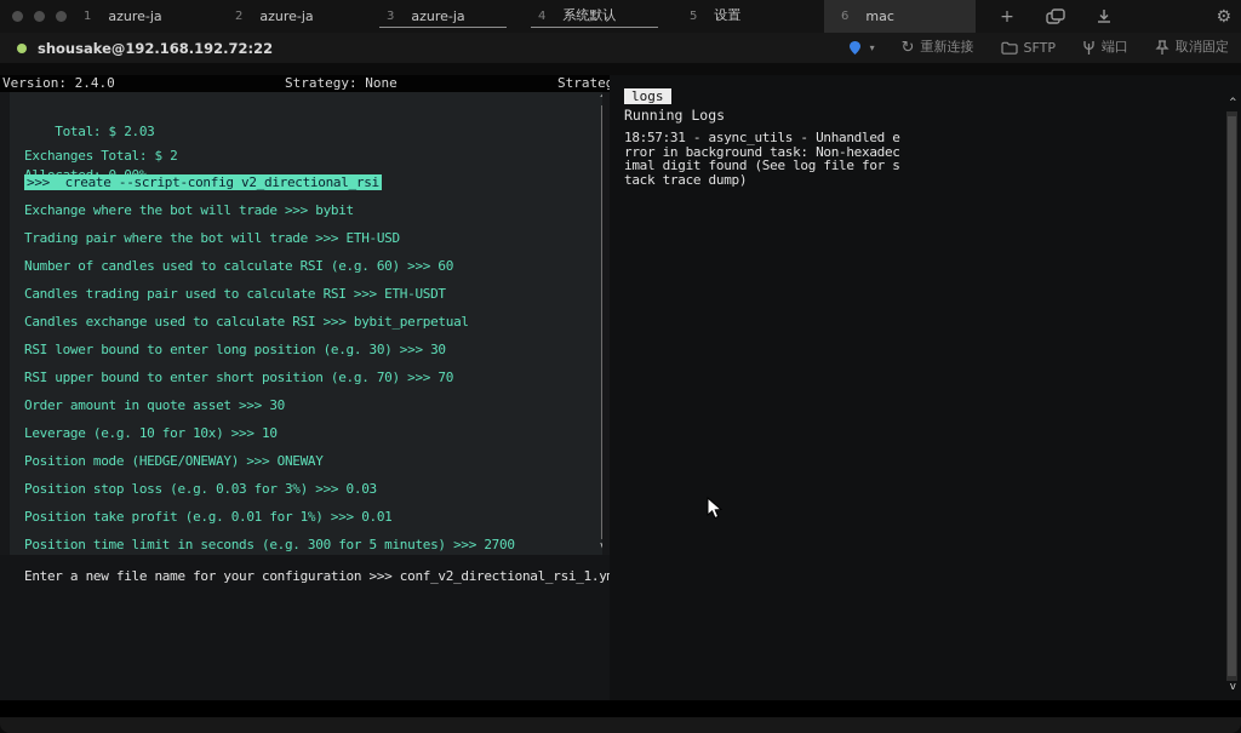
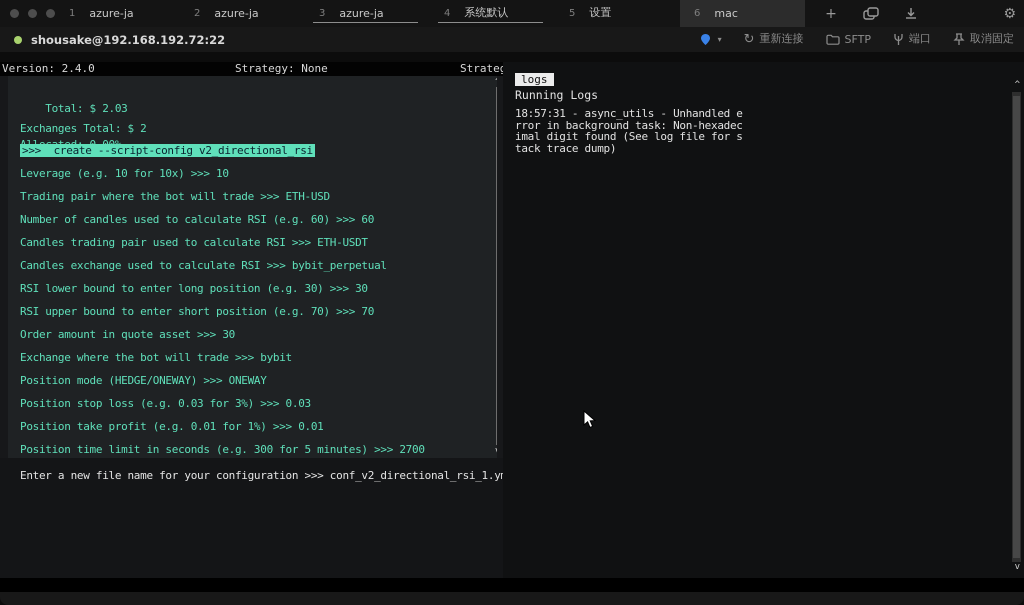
  1
  azure-ja
  2
  azure-ja
  3
  azure-ja
  4
  系统默认
  5
  设置
  6
  mac
  +
  ⚙
  shousake@192.168.192.72:22
  ▾
  ↻
  重新连接
  SFTP
  端口
  取消固定
  Version: 2.4.0
  Strategy: None
  Total: $ 2.03
  Exchanges Total: $ 2
  >>> create --script-config v2_directional_rsi
- Exchange where the bot will trade >>> bybit
+ Leverage (e.g. 10 for 10x) >>> 10
  Trading pair where the bot will trade >>> ETH-USD
  Number of candles used to calculate RSI (e.g. 60) >>> 60
  Candles trading pair used to calculate RSI >>> ETH-USDT
  Candles exchange used to calculate RSI >>> bybit_perpetual
  RSI lower bound to enter long position (e.g. 30) >>> 30
  RSI upper bound to enter short position (e.g. 70) >>> 70
  Order amount in quote asset >>> 30
- Leverage (e.g. 10 for 10x) >>> 10
+ Exchange where the bot will trade >>> bybit
  Position mode (HEDGE/ONEWAY) >>> ONEWAY
  Position stop loss (e.g. 0.03 for 3%) >>> 0.03
  Position take profit (e.g. 0.01 for 1%) >>> 0.01
  Position time limit in seconds (e.g. 300 for 5 minutes) >>> 2700
  Enter a new file name for your configuration >>> conf_v2_directional_rsi_1.y
  logs
  Running Logs
  18:57:31 - async_utils - Unhandled e
  rror in background task: Non-hexadec
  imal digit found (See log file for s
  tack trace dump)
  ^
  v
